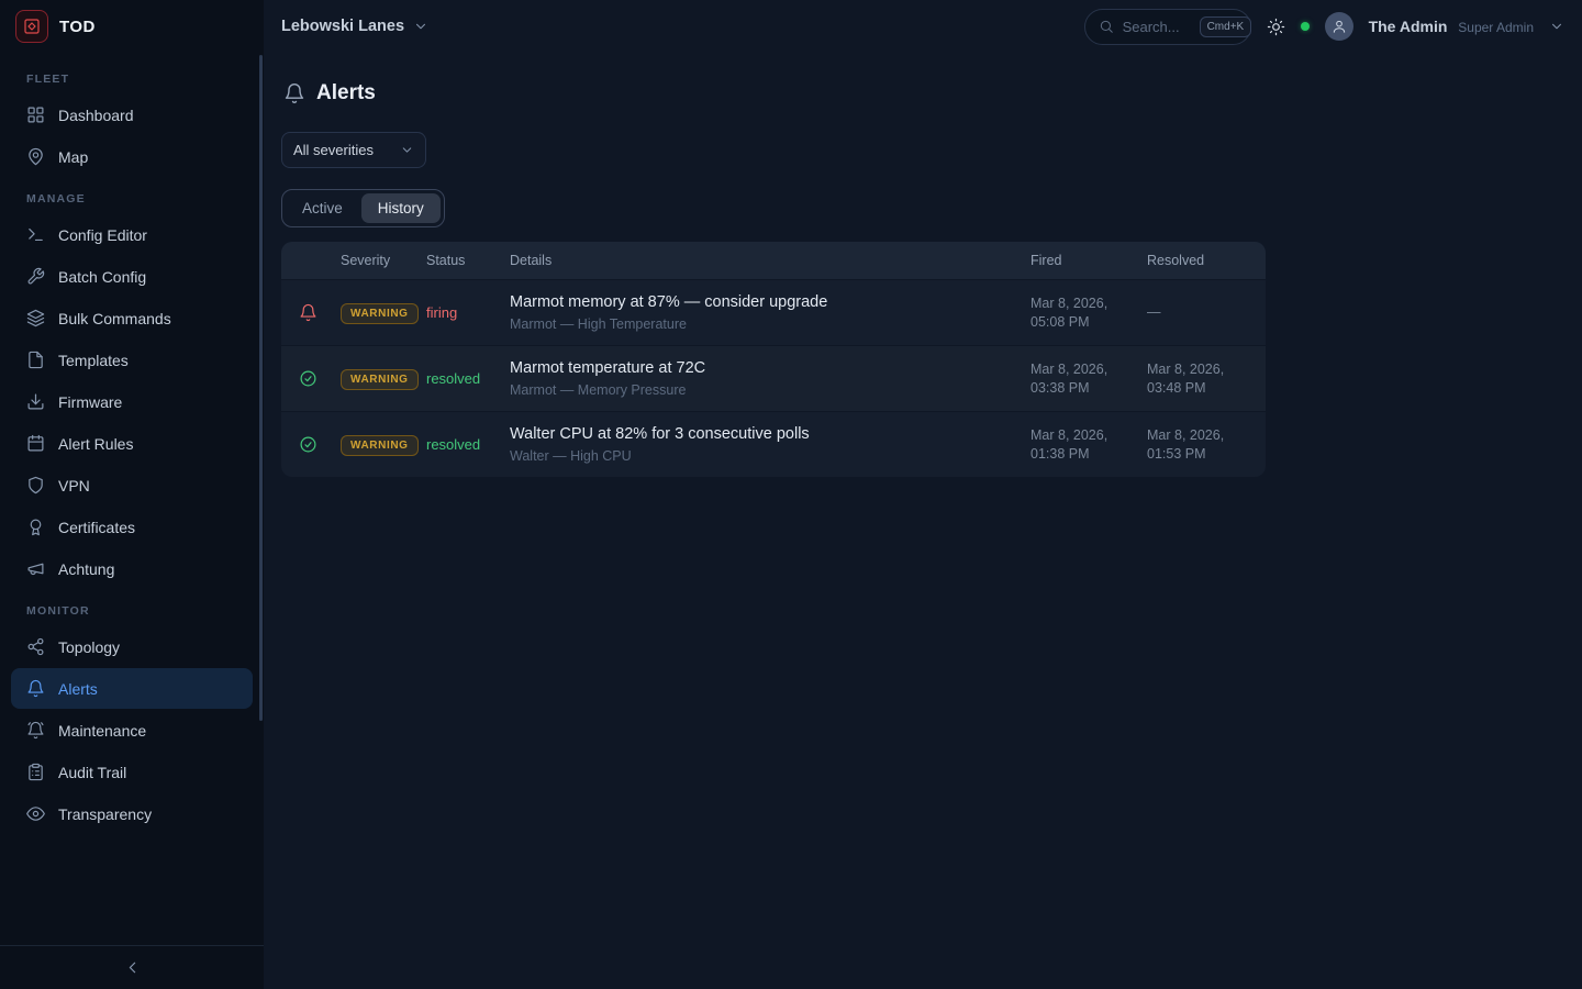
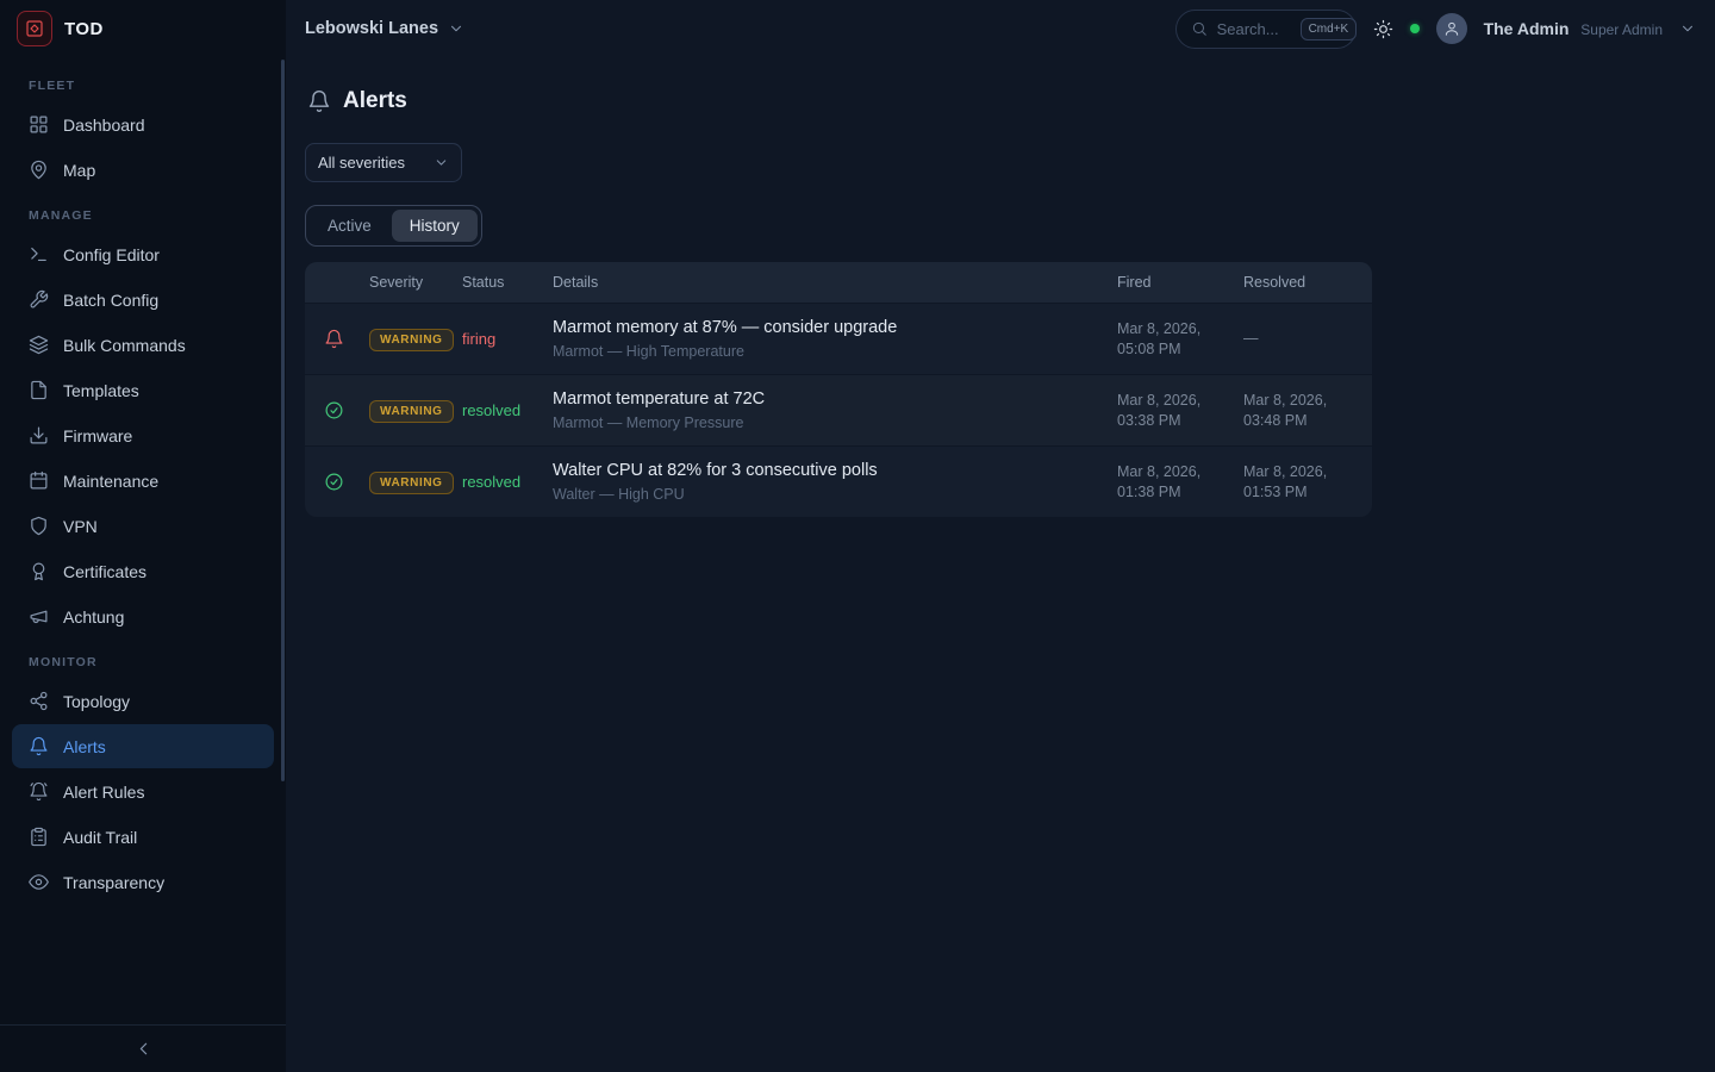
  TOD
  FLEET
  Dashboard
  Map
  MANAGE
  Config Editor
  Batch Config
  Bulk Commands
  Templates
  Firmware
- Alert Rules
+ Maintenance
  VPN
  Certificates
  Achtung
  MONITOR
  Topology
  Alerts
- Maintenance
+ Alert Rules
  Audit Trail
  Transparency
  Lebowski Lanes
  Search...
  Cmd+K
  The Admin Super Admin
  Alerts
  All severities
  Active
  History
  Severity
  Status
  Details
  Fired
  Resolved
  WARNING
  firing
  Marmot memory at 87% — consider upgrade
  Marmot — High Temperature
  Mar 8, 2026, 05:08 PM
  —
  WARNING
  resolved
  Marmot temperature at 72C
  Marmot — Memory Pressure
  Mar 8, 2026, 03:38 PM
  Mar 8, 2026, 03:48 PM
  WARNING
  resolved
  Walter CPU at 82% for 3 consecutive polls
  Walter — High CPU
  Mar 8, 2026, 01:38 PM
  Mar 8, 2026, 01:53 PM
